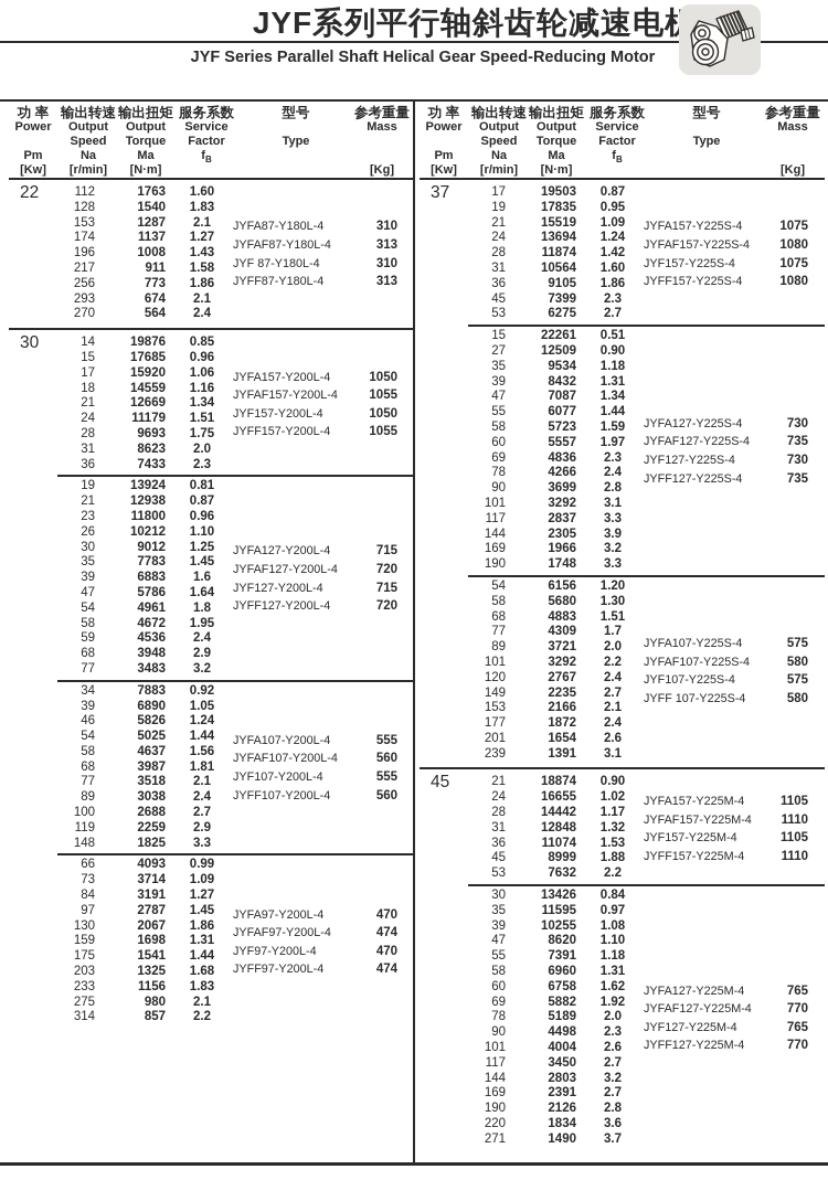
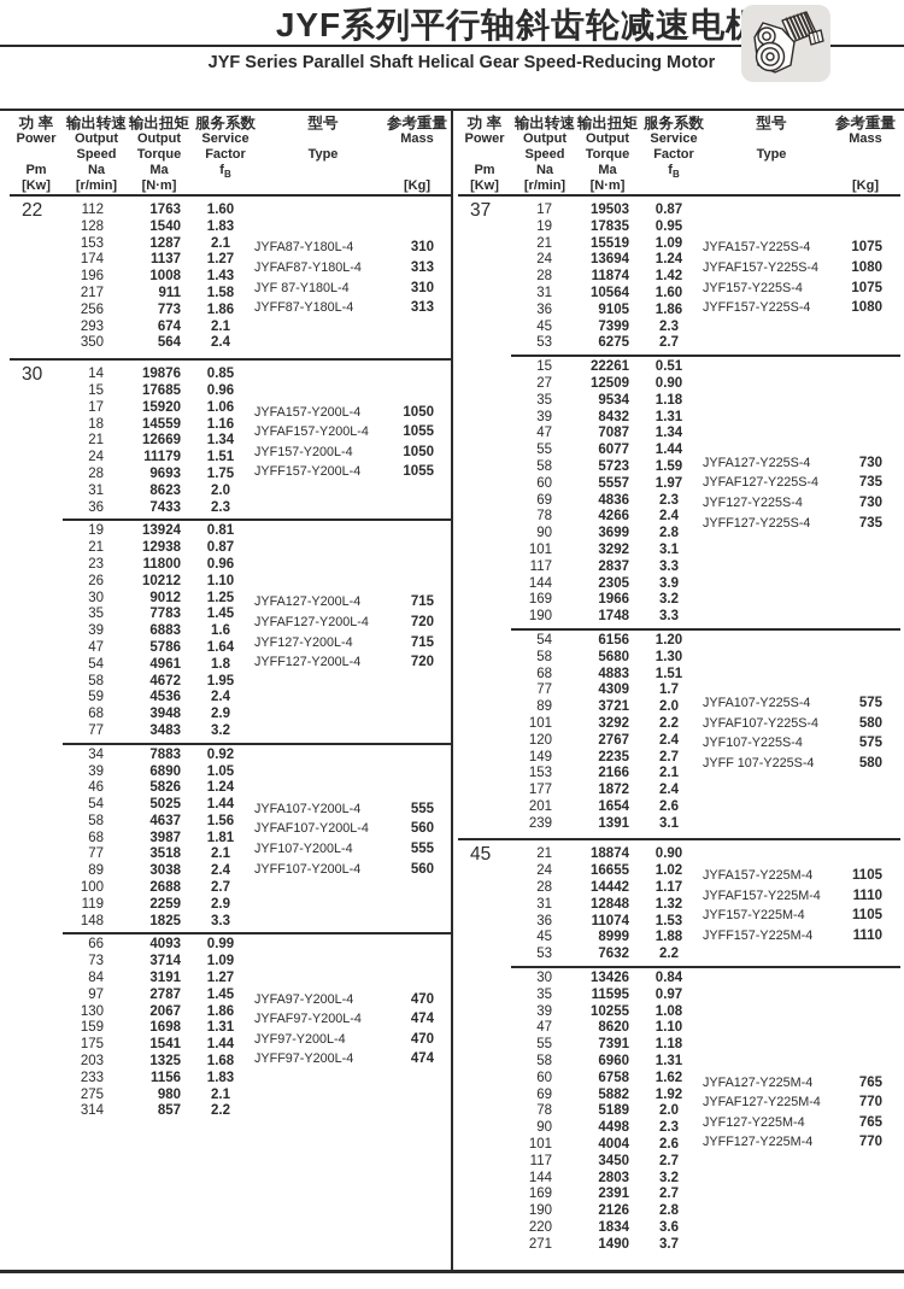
  JYF系列平行轴斜齿轮减速电
  JYF Series Parallel Shaft Helical Gear Speed-Reducing Motor
  功 率
  Power
  Pm
  [Kw]
  输出转速
  Output
  Speed
  Na
  [r/min]
  输出扭矩
  Output
  Torque
  Ma
  [N·m]
  服务系数
  Service
  Factor
  fB
  型号
  Type
  参考重量
  Mass
  [Kg]
  22
  112
  1763
  1.60
  128
  1540
  1.83
  153
  1287
  2.1
  174
  1137
  1.27
  196
  1008
  1.43
  217
  911
  1.58
  256
  773
  1.86
  293
  674
  2.1
- 270
+ 350
  564
  2.4
  JYFA87-Y180L-4
  310
  JYFAF87-Y180L-4
  313
  JYF 87-Y180L-4
  310
  JYFF87-Y180L-4
  313
  30
  14
  19876
  0.85
  15
  17685
  0.96
  17
  15920
  1.06
  18
  14559
  1.16
  21
  12669
  1.34
  24
  11179
  1.51
  28
  9693
  1.75
  31
  8623
  2.0
  36
  7433
  2.3
  JYFA157-Y200L-4
  1050
  JYFAF157-Y200L-4
  1055
  JYF157-Y200L-4
  1050
  JYFF157-Y200L-4
  1055
  19
  13924
  0.81
  21
  12938
  0.87
  23
  11800
  0.96
  26
  10212
  1.10
  30
  9012
  1.25
  35
  7783
  1.45
  39
  6883
  1.6
  47
  5786
  1.64
  54
  4961
  1.8
  58
  4672
  1.95
  59
  4536
  2.4
  68
  3948
  2.9
  77
  3483
  3.2
  JYFA127-Y200L-4
  715
  JYFAF127-Y200L-4
  720
  JYF127-Y200L-4
  715
  JYFF127-Y200L-4
  720
  34
  7883
  0.92
  39
  6890
  1.05
  46
  5826
  1.24
  54
  5025
  1.44
  58
  4637
  1.56
  68
  3987
  1.81
  77
  3518
  2.1
  89
  3038
  2.4
  100
  2688
  2.7
  119
  2259
  2.9
  148
  1825
  3.3
  JYFA107-Y200L-4
  555
  JYFAF107-Y200L-4
  560
  JYF107-Y200L-4
  555
  JYFF107-Y200L-4
  560
  66
  4093
  0.99
  73
  3714
  1.09
  84
  3191
  1.27
  97
  2787
  1.45
  130
  2067
  1.86
  159
  1698
  1.31
  175
  1541
  1.44
  203
  1325
  1.68
  233
  1156
  1.83
  275
  980
  2.1
  314
  857
  2.2
  JYFA97-Y200L-4
  470
  JYFAF97-Y200L-4
  474
  JYF97-Y200L-4
  470
  JYFF97-Y200L-4
  474
  功 率
  Power
  Pm
  [Kw]
  输出转速
  Output
  Speed
  Na
  [r/min]
  输出扭矩
  Output
  Torque
  Ma
  [N·m]
  服务系数
  Service
  Factor
  fB
  型号
  Type
  参考重量
  Mass
  [Kg]
  37
  17
  19503
  0.87
  19
  17835
  0.95
  21
  15519
  1.09
  24
  13694
  1.24
  28
  11874
  1.42
  31
  10564
  1.60
  36
  9105
  1.86
  45
  7399
  2.3
  53
  6275
  2.7
  JYFA157-Y225S-4
  1075
  JYFAF157-Y225S-4
  1080
  JYF157-Y225S-4
  1075
  JYFF157-Y225S-4
  1080
  15
  22261
  0.51
  27
  12509
  0.90
  35
  9534
  1.18
  39
  8432
  1.31
  47
  7087
  1.34
  55
  6077
  1.44
  58
  5723
  1.59
  60
  5557
  1.97
  69
  4836
  2.3
  78
  4266
  2.4
  90
  3699
  2.8
  101
  3292
  3.1
  117
  2837
  3.3
  144
  2305
  3.9
  169
  1966
  3.2
  190
  1748
  3.3
  JYFA127-Y225S-4
  730
  JYFAF127-Y225S-4
  735
  JYF127-Y225S-4
  730
  JYFF127-Y225S-4
  735
  54
  6156
  1.20
  58
  5680
  1.30
  68
  4883
  1.51
  77
  4309
  1.7
  89
  3721
  2.0
  101
  3292
  2.2
  120
  2767
  2.4
  149
  2235
  2.7
  153
  2166
  2.1
  177
  1872
  2.4
  201
  1654
  2.6
  239
  1391
  3.1
  JYFA107-Y225S-4
  575
  JYFAF107-Y225S-4
  580
  JYF107-Y225S-4
  575
  JYFF 107-Y225S-4
  580
  45
  21
  18874
  0.90
  24
  16655
  1.02
  28
  14442
  1.17
  31
  12848
  1.32
  36
  11074
  1.53
  45
  8999
  1.88
  53
  7632
  2.2
  JYFA157-Y225M-4
  1105
  JYFAF157-Y225M-4
  1110
  JYF157-Y225M-4
  1105
  JYFF157-Y225M-4
  1110
  30
  13426
  0.84
  35
  11595
  0.97
  39
  10255
  1.08
  47
  8620
  1.10
  55
  7391
  1.18
  58
  6960
  1.31
  60
  6758
  1.62
  69
  5882
  1.92
  78
  5189
  2.0
  90
  4498
  2.3
  101
  4004
  2.6
  117
  3450
  2.7
  144
  2803
  3.2
  169
  2391
  2.7
  190
  2126
  2.8
  220
  1834
  3.6
  271
  1490
  3.7
  JYFA127-Y225M-4
  765
  JYFAF127-Y225M-4
  770
  JYF127-Y225M-4
  765
  JYFF127-Y225M-4
  770
